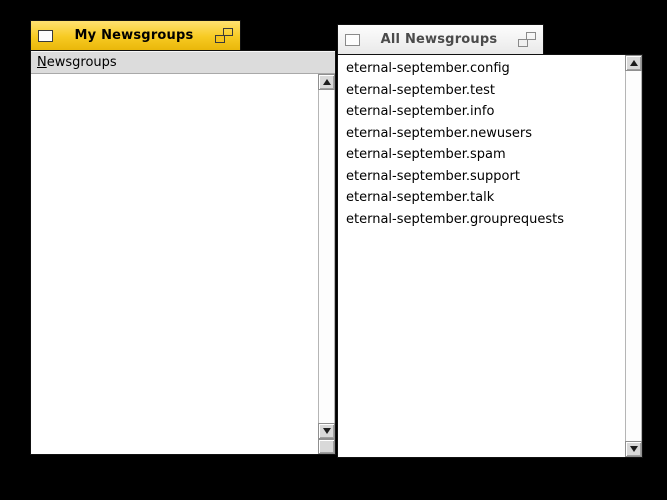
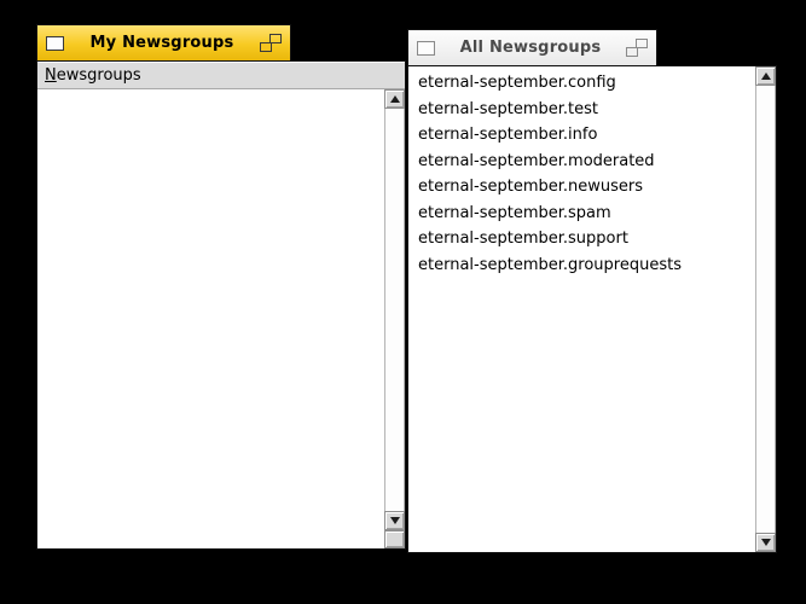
  My Newsgroups
  N
  ewsgroups
  All Newsgroups
  eternal-september.config
  eternal-september.test
  eternal-september.info
+ eternal-september.moderated
  eternal-september.newusers
  eternal-september.spam
  eternal-september.support
- eternal-september.talk
  eternal-september.grouprequests
